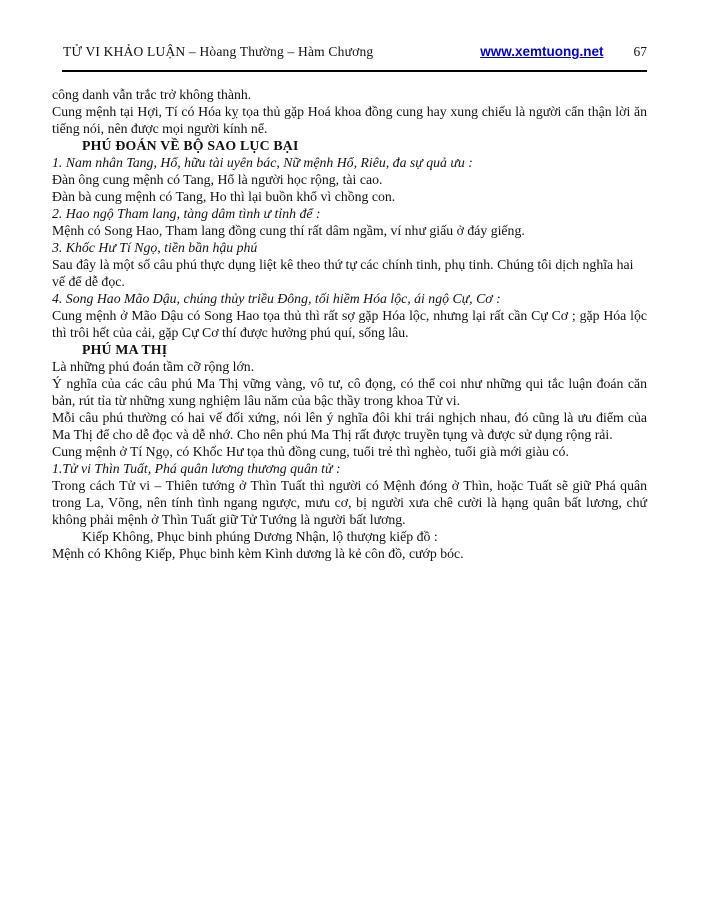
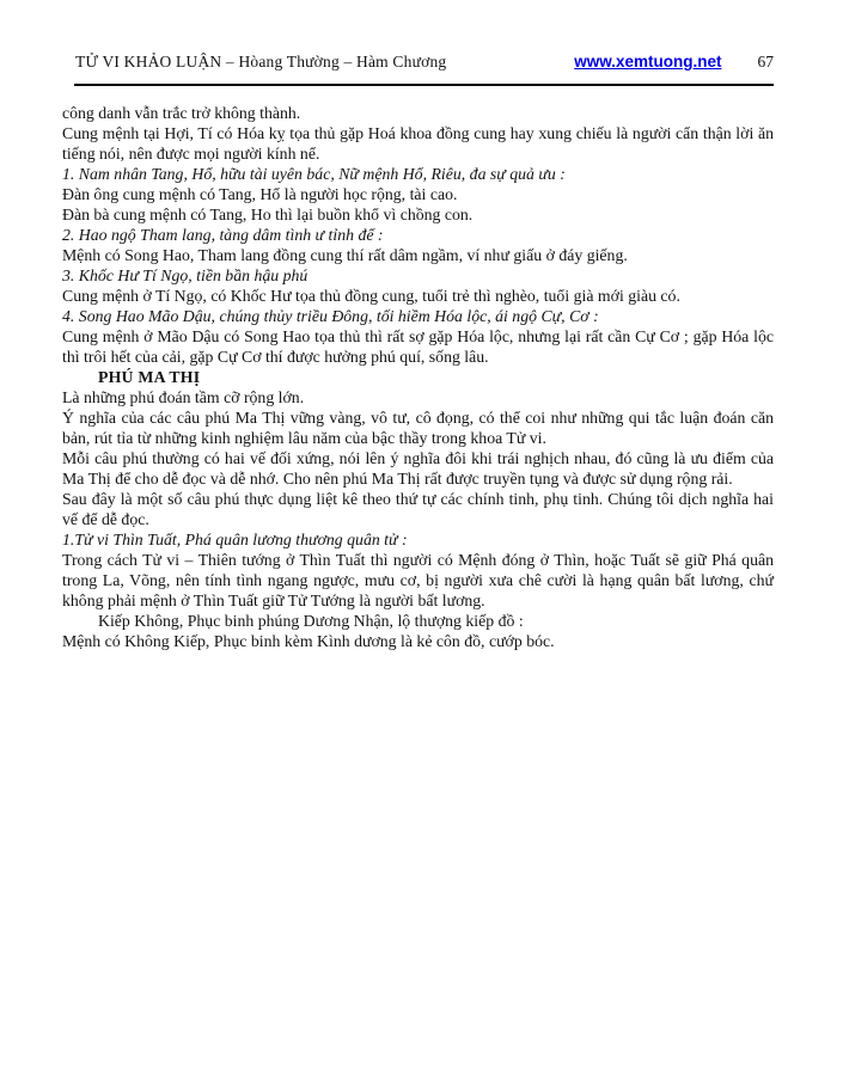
  TỬ VI KHẢO LUẬN – Hòang Thường – Hàm Chương
  www.xemtuong.net
  67
  công danh vẫn trắc trở không thành.
  Cung mệnh tại Hợi, Tí có Hóa kỵ tọa thủ gặp Hoá khoa đồng cung hay xung chiếu là người cẩn thận lời ăn tiếng nói, nên được mọi người kính nể.
- PHÚ ĐOÁN VỀ BỘ SAO LỤC BẠI
  1. Nam nhân Tang, Hổ, hữu tài uyên bác, Nữ mệnh Hổ, Riêu, đa sự quả ưu :
  Đàn ông cung mệnh có Tang, Hổ là người học rộng, tài cao.
  Đàn bà cung mệnh có Tang, Ho thì lại buồn khổ vì chồng con.
  2. Hao ngộ Tham lang, tàng dâm tình ư tỉnh để :
  Mệnh có Song Hao, Tham lang đồng cung thí rất dâm ngầm, ví như giấu ở đáy giếng.
  3. Khốc Hư Tí Ngọ, tiền bần hậu phú
- Sau đây là một số câu phú thực dụng liệt kê theo thứ tự các chính tinh, phụ tinh. Chúng tôi dịch nghĩa hai vế để dễ đọc.
+ Cung mệnh ở Tí Ngọ, có Khốc Hư tọa thủ đồng cung, tuổi trẻ thì nghèo, tuổi già mới giàu có.
  4. Song Hao Mão Dậu, chúng thủy triều Đông, tối hiềm Hóa lộc, ái ngộ Cự, Cơ :
  Cung mệnh ở Mão Dậu có Song Hao tọa thủ thì rất sợ gặp Hóa lộc, nhưng lại rất cần Cự Cơ ; gặp Hóa lộc thì trôi hết của cải, gặp Cự Cơ thí được hưởng phú quí, sống lâu.
  PHÚ MA THỊ
  Là những phú đoán tầm cỡ rộng lớn.
- Ý nghĩa của các câu phú Ma Thị vững vàng, vô tư, cô đọng, có thể coi như những qui tắc luận đoán căn bản, rút tỉa từ những xung nghiệm lâu năm của bậc thầy trong khoa Tử vi.
+ Ý nghĩa của các câu phú Ma Thị vững vàng, vô tư, cô đọng, có thể coi như những qui tắc luận đoán căn bản, rút tỉa từ những kinh nghiệm lâu năm của bậc thầy trong khoa Tử vi.
  Mỗi câu phú thường có hai vế đối xứng, nói lên ý nghĩa đôi khi trái nghịch nhau, đó cũng là ưu điểm của Ma Thị để cho dễ đọc và dễ nhớ. Cho nên phú Ma Thị rất được truyền tụng và được sử dụng rộng rải.
- Cung mệnh ở Tí Ngọ, có Khốc Hư tọa thủ đồng cung, tuổi trẻ thì nghèo, tuổi già mới giàu có.
+ Sau đây là một số câu phú thực dụng liệt kê theo thứ tự các chính tinh, phụ tinh. Chúng tôi dịch nghĩa hai vế để dễ đọc.
  1.Tử vi Thìn Tuất, Phá quân lương thương quân tử :
  Trong cách Tử vi – Thiên tướng ở Thìn Tuất thì người có Mệnh đóng ở Thìn, hoặc Tuất sẽ giữ Phá quân trong La, Võng, nên tính tình ngang ngược, mưu cơ, bị người xưa chê cười là hạng quân bất lương, chứ không phải mệnh ở Thìn Tuất giữ Tử Tướng là người bất lương.
  Kiếp Không, Phục binh phúng Dương Nhận, lộ thượng kiếp đồ :
  Mệnh có Không Kiếp, Phục binh kèm Kình dương là kẻ côn đồ, cướp bóc.
